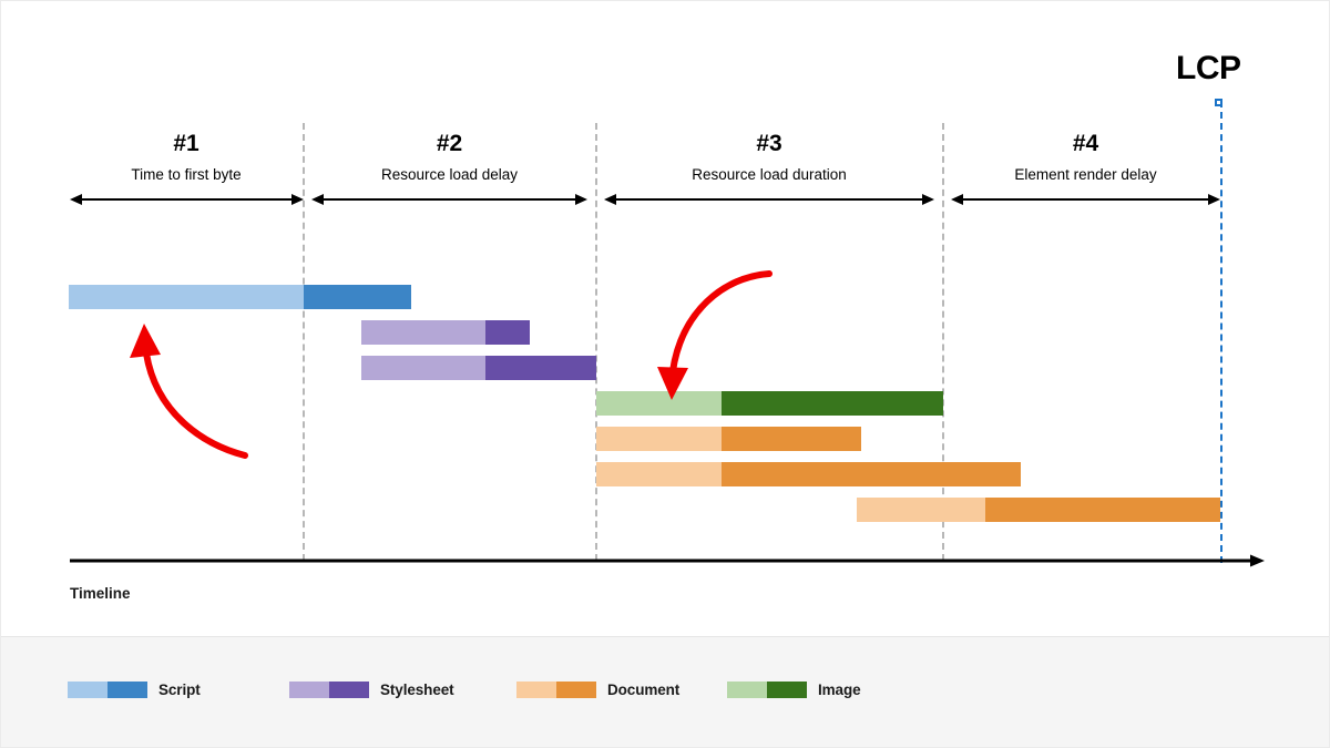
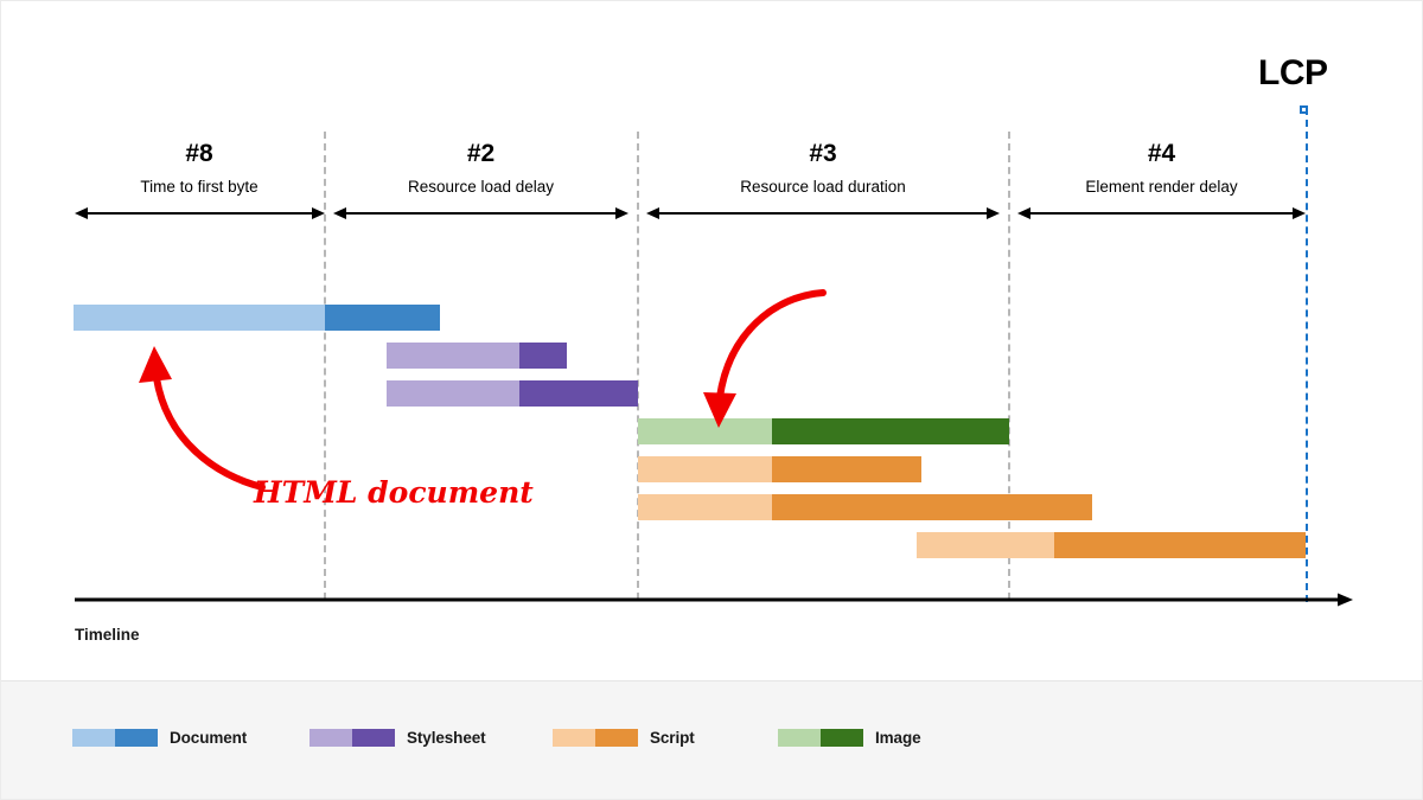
  LCP
- #1
+ #8
  Time to first byte
  #2
  Resource load delay
  #3
  Resource load duration
  #4
  Element render delay
  Timeline
+ HTML document
- Script
+ Document
  Stylesheet
- Document
+ Script
  Image
